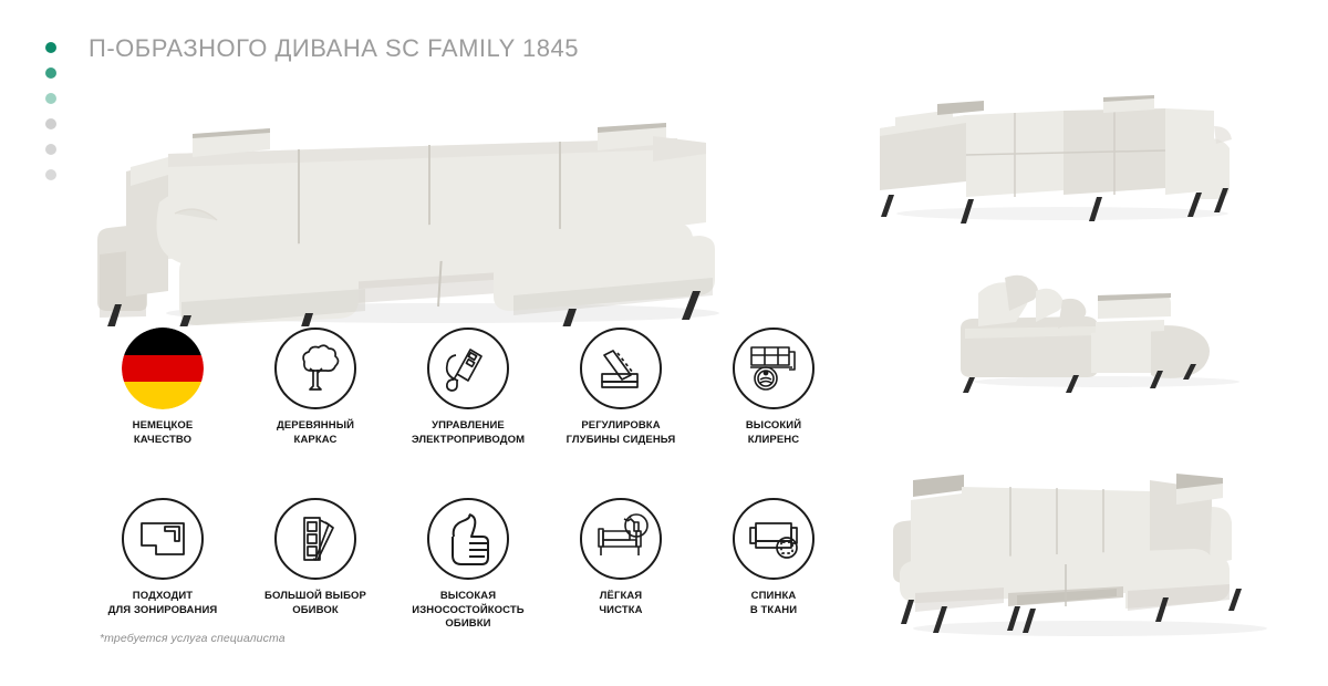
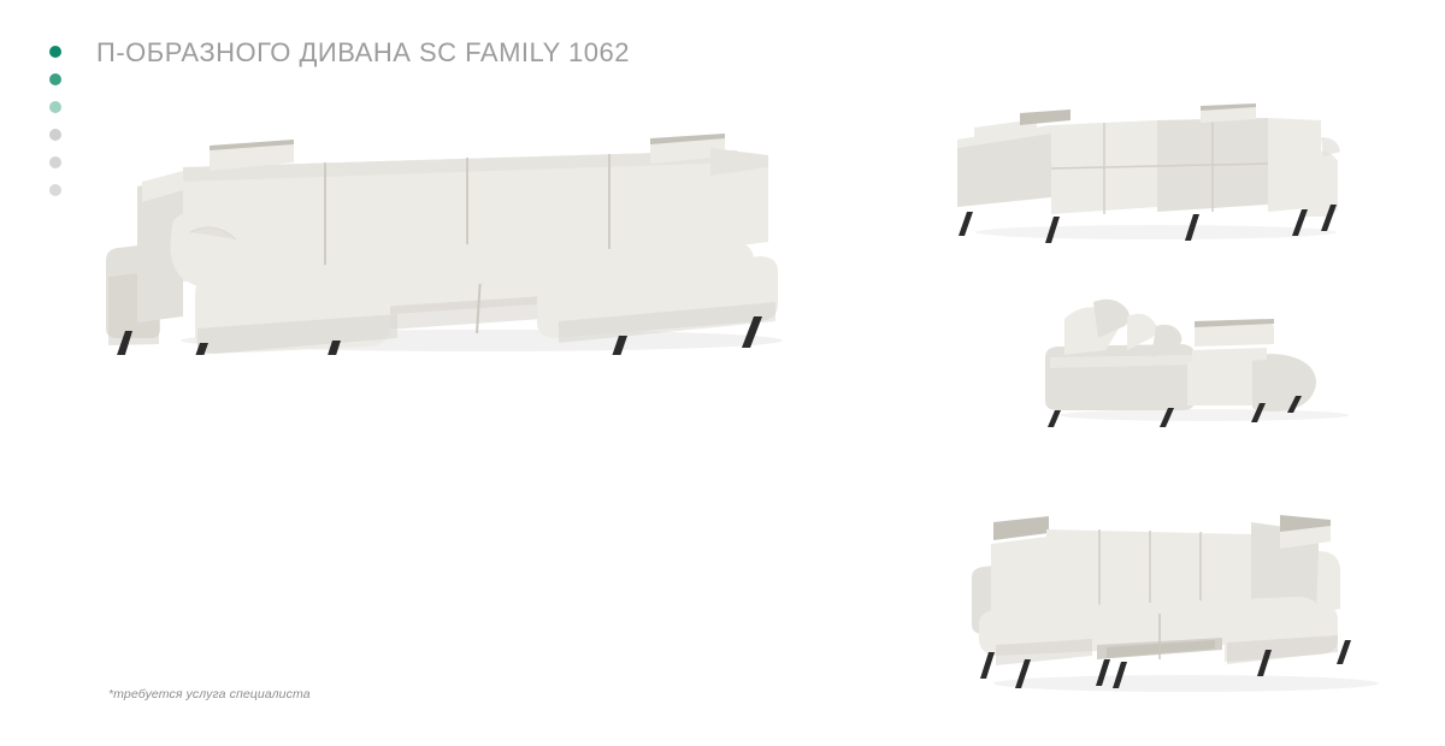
- П-ОБРАЗНОГО ДИВАНА SC FAMILY 1845
+ П-ОБРАЗНОГО ДИВАНА SC FAMILY 1062
- НЕМЕЦКОЕ
- КАЧЕСТВО
- ДЕРЕВЯННЫЙ
- КАРКАС
- УПРАВЛЕНИЕ
- ЭЛЕКТРОПРИВОДОМ
- РЕГУЛИРОВКА
- ГЛУБИНЫ СИДЕНЬЯ
- ВЫСОКИЙ
- КЛИРЕНС
- ПОДХОДИТ
- ДЛЯ ЗОНИРОВАНИЯ
- БОЛЬШОЙ ВЫБОР
- ОБИВОК
- ВЫСОКАЯ
- ИЗНОСОСТОЙКОСТЬ
- ОБИВКИ
- ЛЁГКАЯ
- ЧИСТКА
- СПИНКА
- В ТКАНИ
  *требуется услуга специалиста
